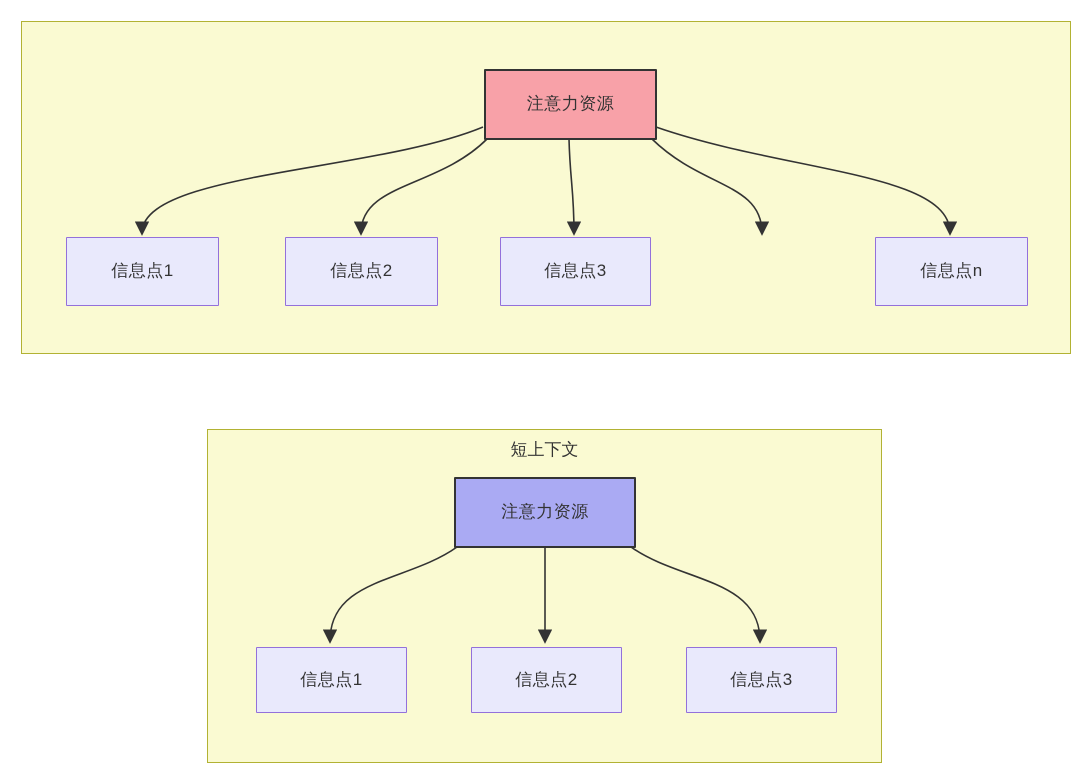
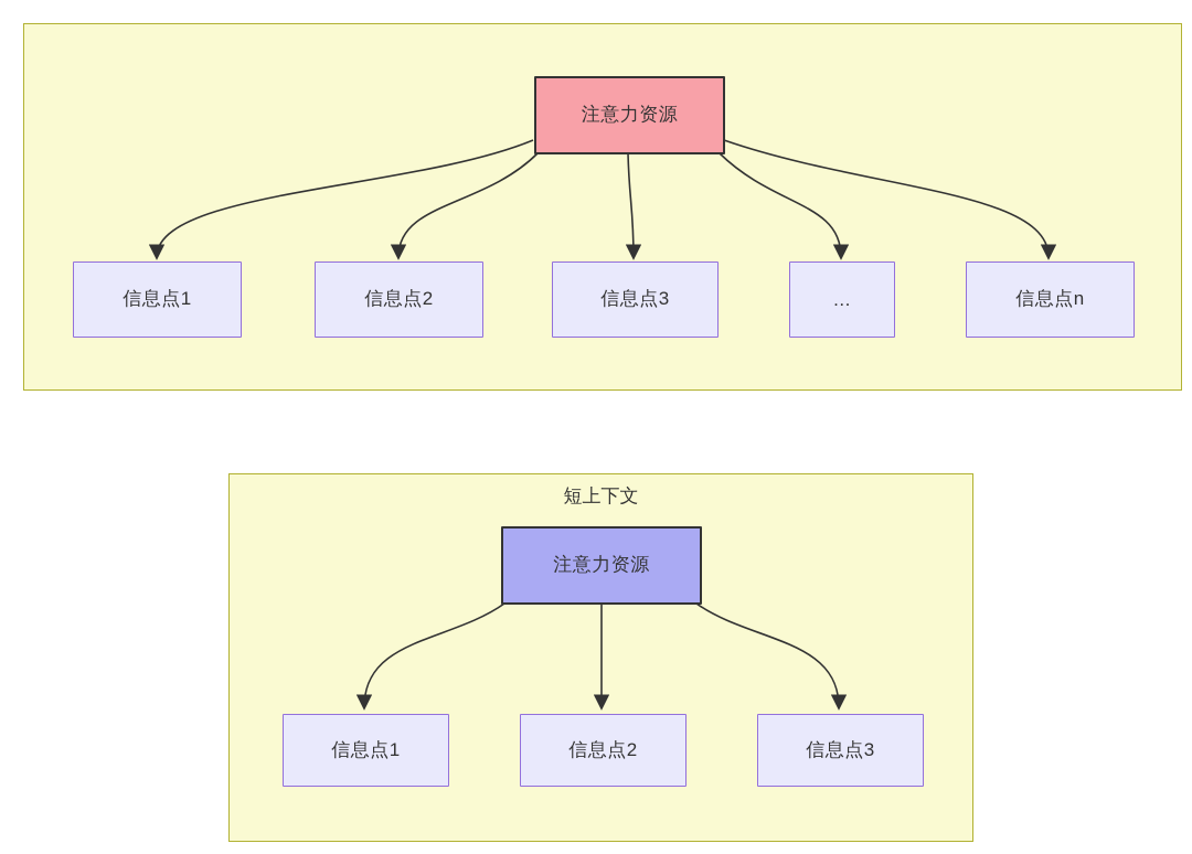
  注意力资源
  信息点1
  信息点2
  信息点3
+ ...
  信息点n
  短上下文
  注意力资源
  信息点1
  信息点2
  信息点3
